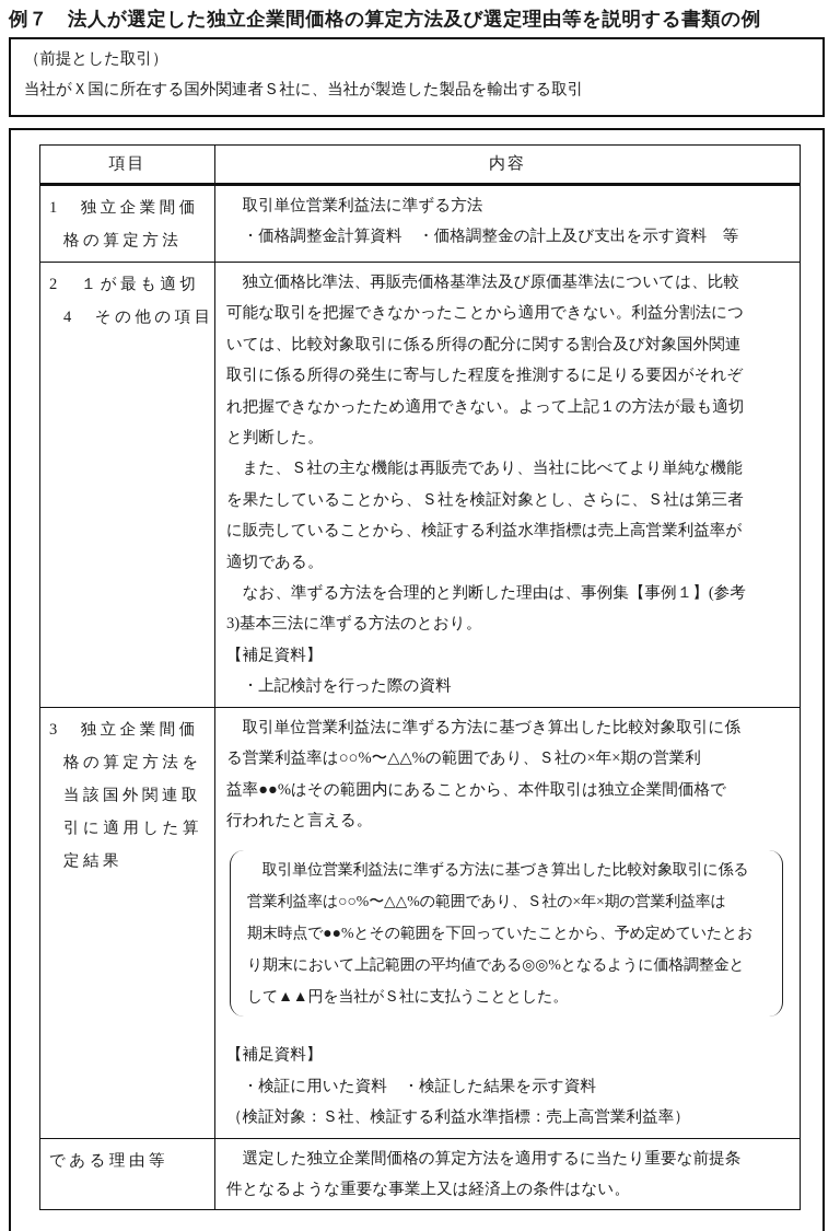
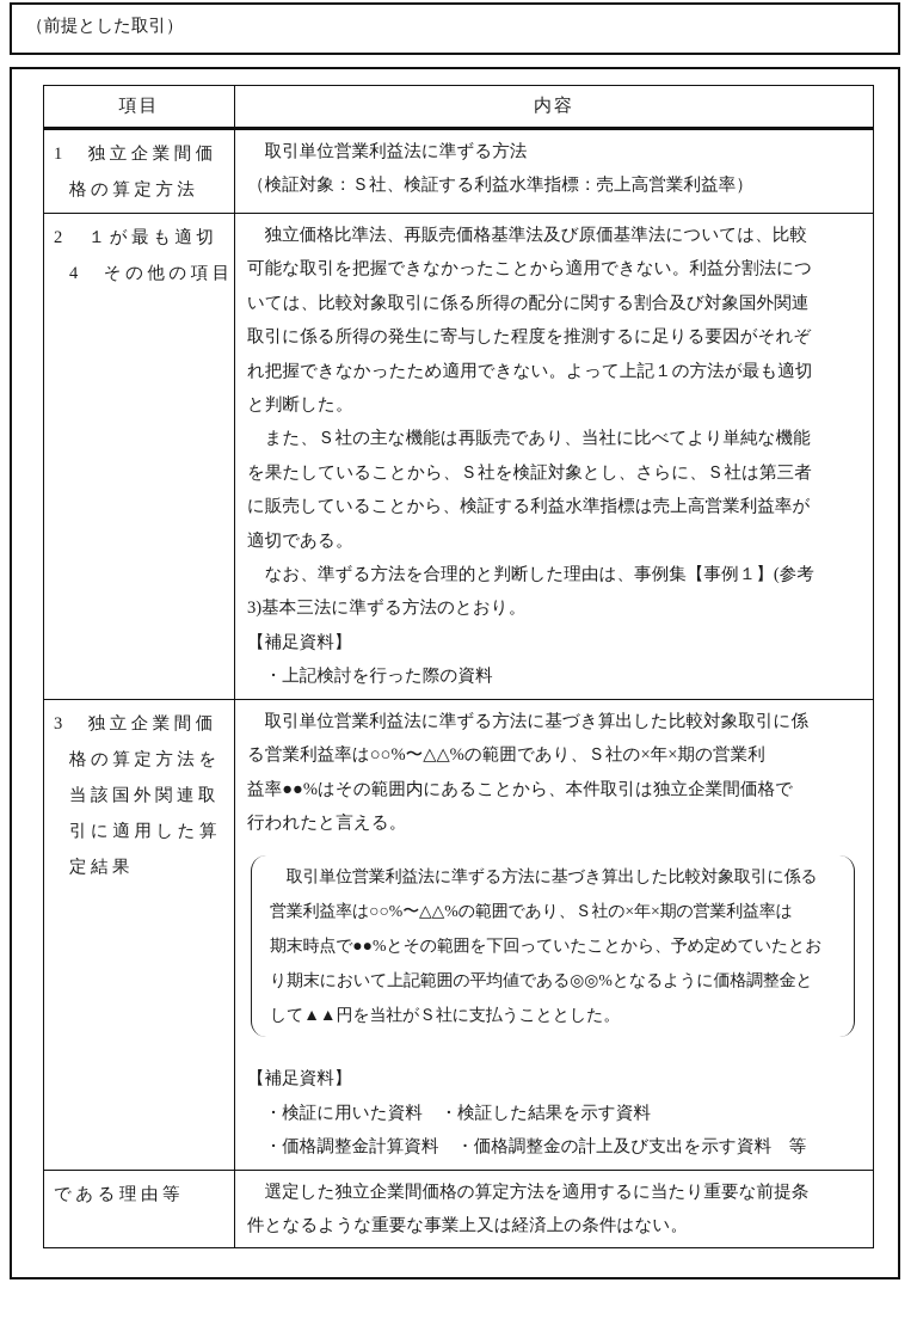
- 例７ 法人が選定した独立企業間価格の算定方法及び選定理由等を説明する書類の例
  （前提とした取引）
- 当社がＸ国に所在する国外関連者Ｓ社に、当社が製造した製品を輸出する取引
  項目	内容
- 1 独立企業間価格の算定方法	取引単位営業利益法に準ずる方法 ・価格調整金計算資料 ・価格調整金の計上及び支出を示す資料 等
+ 1 独立企業間価格の算定方法	取引単位営業利益法に準ずる方法（検証対象：Ｓ社、検証する利益水準指標：売上高営業利益率）
  2 １が最も適切4 その他の項目	独立価格比準法、再販売価格基準法及び原価基準法については、比較可能な取引を把握できなかったことから適用できない。利益分割法については、比較対象取引に係る所得の配分に関する割合及び対象国外関連取引に係る所得の発生に寄与した程度を推測するに足りる要因がそれぞれ把握できなかったため適用できない。よって上記１の方法が最も適切と判断した。 また、Ｓ社の主な機能は再販売であり、当社に比べてより単純な機能を果たしていることから、Ｓ社を検証対象とし、さらに、Ｓ社は第三者に販売していることから、検証する利益水準指標は売上高営業利益率が適切である。 なお、準ずる方法を合理的と判断した理由は、事例集【事例１】(参考3)基本三法に準ずる方法のとおり。【補足資料】 ・上記検討を行った際の資料
- 3 独立企業間価格の算定方法を当該国外関連取引に適用した算定結果	取引単位営業利益法に準ずる方法に基づき算出した比較対象取引に係る営業利益率は○○%〜△△%の範囲であり、Ｓ社の×年×期の営業利益率●●%はその範囲内にあることから、本件取引は独立企業間価格で行われたと言える。 取引単位営業利益法に準ずる方法に基づき算出した比較対象取引に係る営業利益率は○○%〜△△%の範囲であり、Ｓ社の×年×期の営業利益率は期末時点で●●%とその範囲を下回っていたことから、予め定めていたとおり期末において上記範囲の平均値である◎◎%となるように価格調整金として▲▲円を当社がＳ社に支払うこととした。【補足資料】 ・検証に用いた資料 ・検証した結果を示す資料（検証対象：Ｓ社、検証する利益水準指標：売上高営業利益率）
+ 3 独立企業間価格の算定方法を当該国外関連取引に適用した算定結果	取引単位営業利益法に準ずる方法に基づき算出した比較対象取引に係る営業利益率は○○%〜△△%の範囲であり、Ｓ社の×年×期の営業利益率●●%はその範囲内にあることから、本件取引は独立企業間価格で行われたと言える。 取引単位営業利益法に準ずる方法に基づき算出した比較対象取引に係る営業利益率は○○%〜△△%の範囲であり、Ｓ社の×年×期の営業利益率は期末時点で●●%とその範囲を下回っていたことから、予め定めていたとおり期末において上記範囲の平均値である◎◎%となるように価格調整金として▲▲円を当社がＳ社に支払うこととした。【補足資料】 ・検証に用いた資料 ・検証した結果を示す資料 ・価格調整金計算資料 ・価格調整金の計上及び支出を示す資料 等
  である理由等	選定した独立企業間価格の算定方法を適用するに当たり重要な前提条件となるような重要な事業上又は経済上の条件はない。
